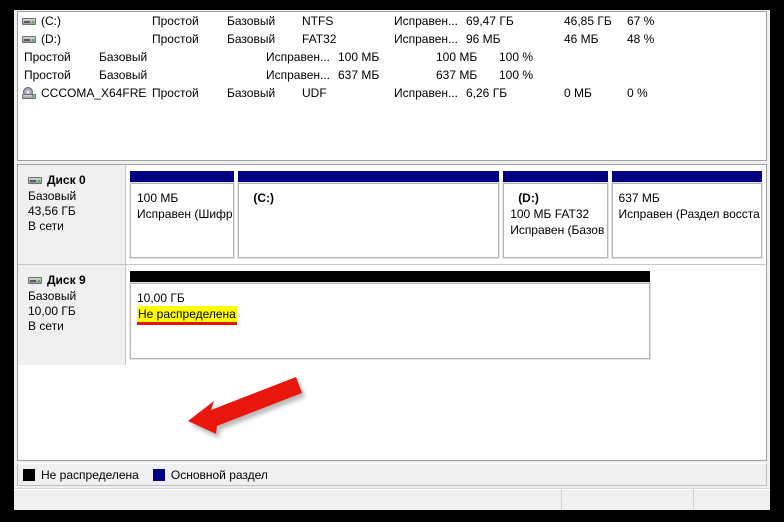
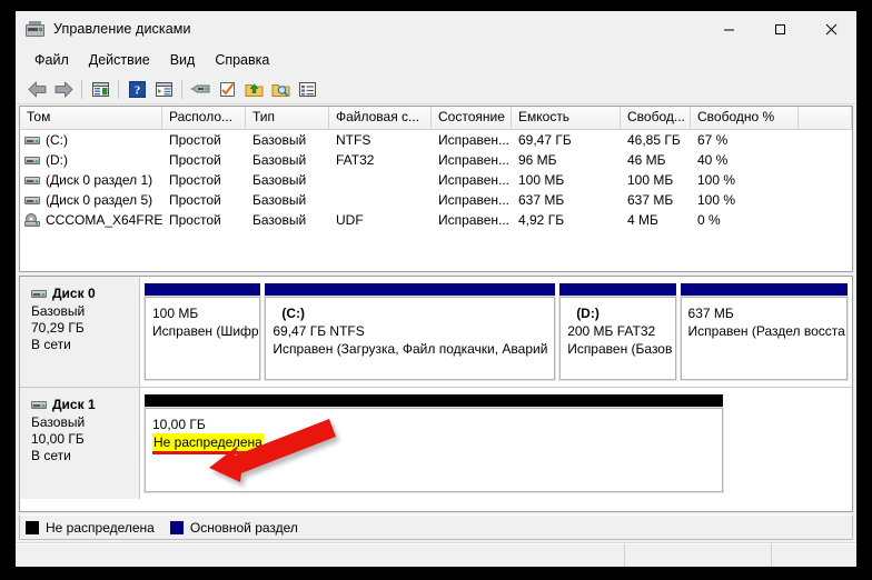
+ Управление дисками
+ Файл
+ Действие
+ Вид
+ Справка
+ ?
+ Том
+ Располо...
+ Тип
+ Файловая с...
+ Состояние
+ Емкость
+ Свобод...
+ Свободно %
  (C:)
  Простой
  Базовый
  NTFS
  Исправен...
  69,47 ГБ
  46,85 ГБ
  67 %
  (D:)
  Простой
  Базовый
  FAT32
  Исправен...
  96 МБ
  46 МБ
- 48 %
+ 40 %
+ (Диск 0 раздел 1)
  Простой
  Базовый
  Исправен...
  100 МБ
  100 МБ
  100 %
+ (Диск 0 раздел 5)
  Простой
  Базовый
  Исправен...
  637 МБ
  637 МБ
  100 %
  CCCOMA_X64FRE
  Простой
  Базовый
  UDF
  Исправен...
- 6,26 ГБ
+ 4,92 ГБ
- 0 МБ
+ 4 МБ
  0 %
  Диск 0
  Базовый
- 43,56 ГБ
+ 70,29 ГБ
  В сети
  100 МБ
  Исправен (Шиф
  (C:)
+ 69,47 ГБ NTFS
+ Исправен (Загрузка, Файл подкачки, Аварий
  (D:)
- 100 МБ FAT32
+ 200 МБ FAT32
  Исправен (Базов
  637 МБ
  Исправен (Раздел восст
- Диск 9
+ Диск 1
  Базовый
  10,00 ГБ
  В сети
  10,00 ГБ
  Не распределена
  Не распределена
  Основной раздел
